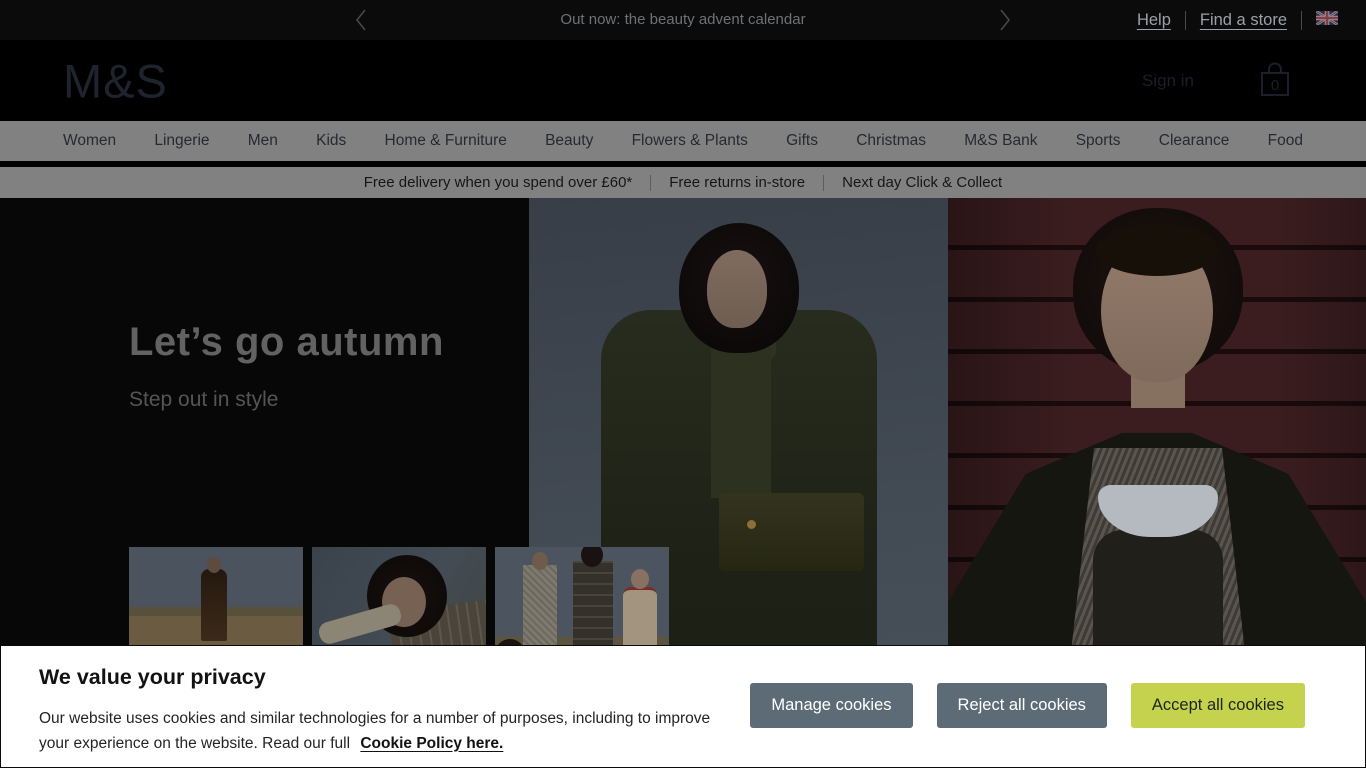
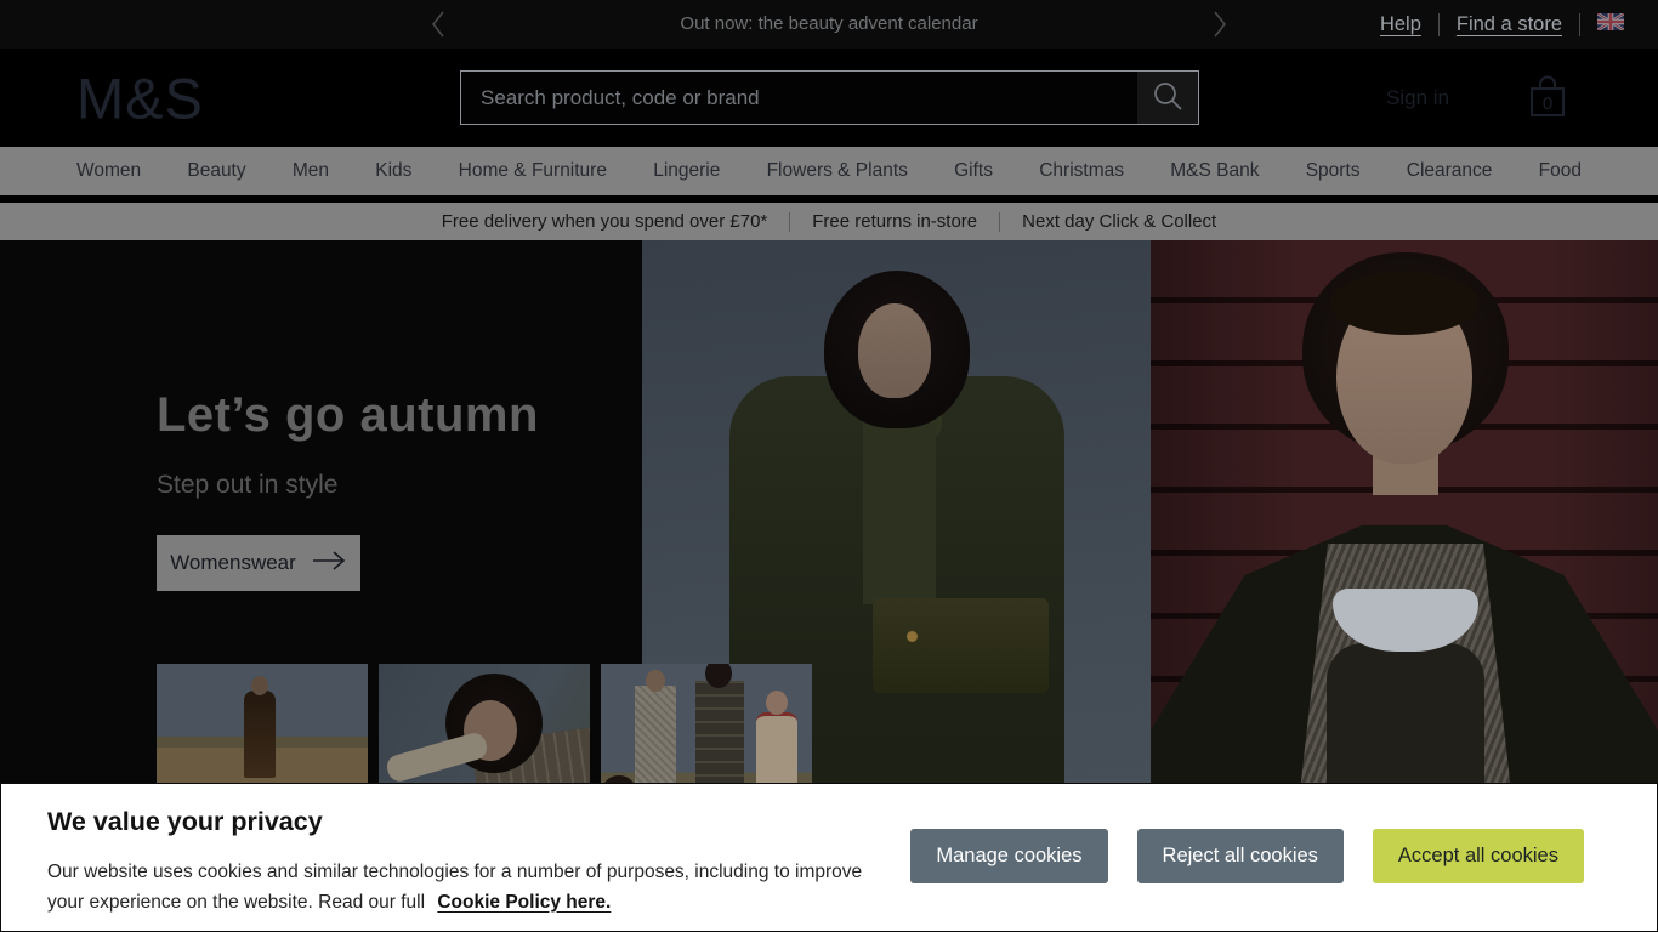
  Out now: the beauty advent calendar
  Help
  Find a store
  M&S
+ Search product, code or brand
  Sign in
  0
  Women
- Lingerie
+ Beauty
  Men
  Kids
  Home & Furniture
- Beauty
+ Lingerie
  Flowers & Plants
  Gifts
  Christmas
  M&S Bank
  Sports
  Clearance
  Food
- Free delivery when you spend over £60*
+ Free delivery when you spend over £70*
  Free returns in-store
  Next day Click & Collect
  Let’s go autumn
  Step out in style
+ Womenswear
  We value your privacy
  Our website uses cookies and similar technologies for a number of purposes, including to improve your experience on the website. Read our full Cookie Policy here.
  Manage cookies
  Reject all cookies
  Accept all cookies
